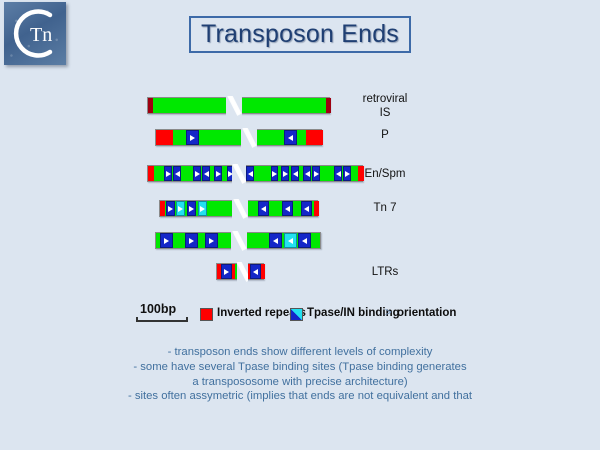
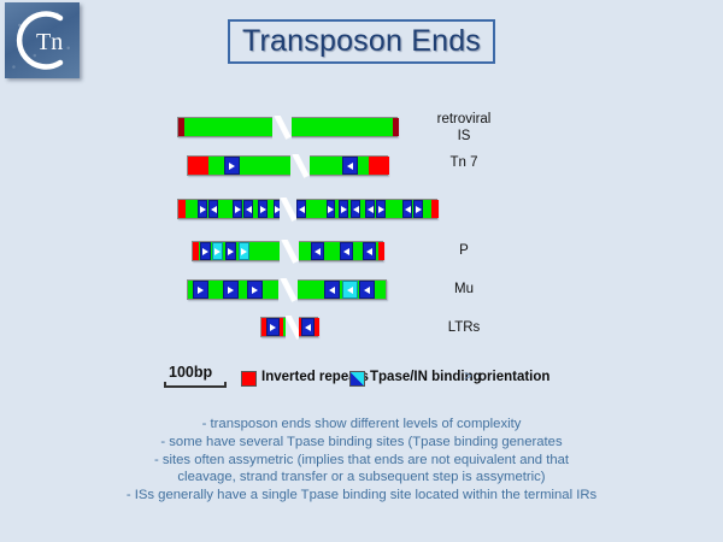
  Tn
  Transposon Ends
  retroviral
  IS
- P
+ Tn 7
- En/Spm
- Tn 7
+ P
+ Mu
  LTRs
  100bp
  Inverted repe
  Tpase/IN binding
  >
  orientation
  - transposon ends show different levels of complexity
  - some have several Tpase binding sites (Tpase binding generates
- a transpososome with precise architecture)
  - sites often assymetric (implies that ends are not equivalent and that
+ cleavage, strand transfer or a subsequent step is assymetric)
+ - ISs generally have a single Tpase binding site located within the terminal IRs
